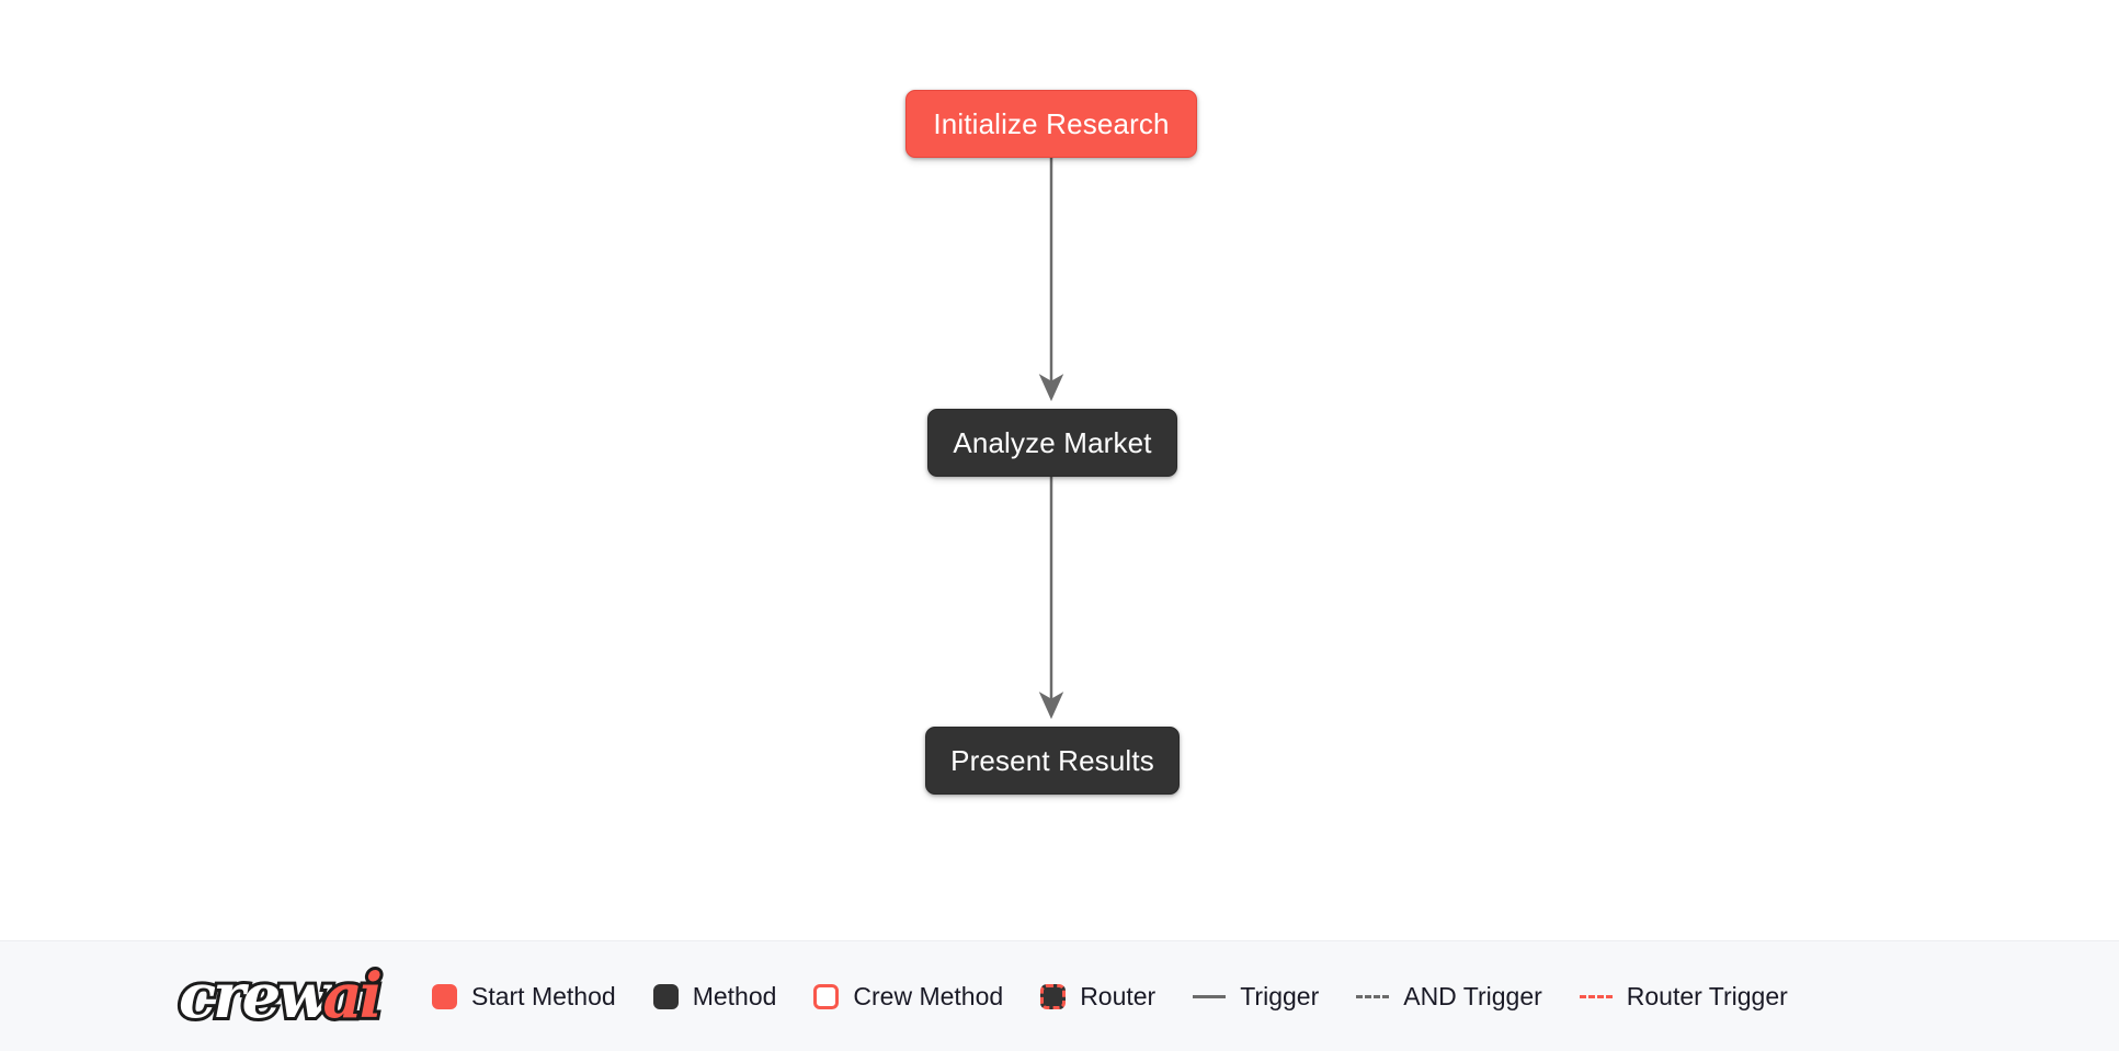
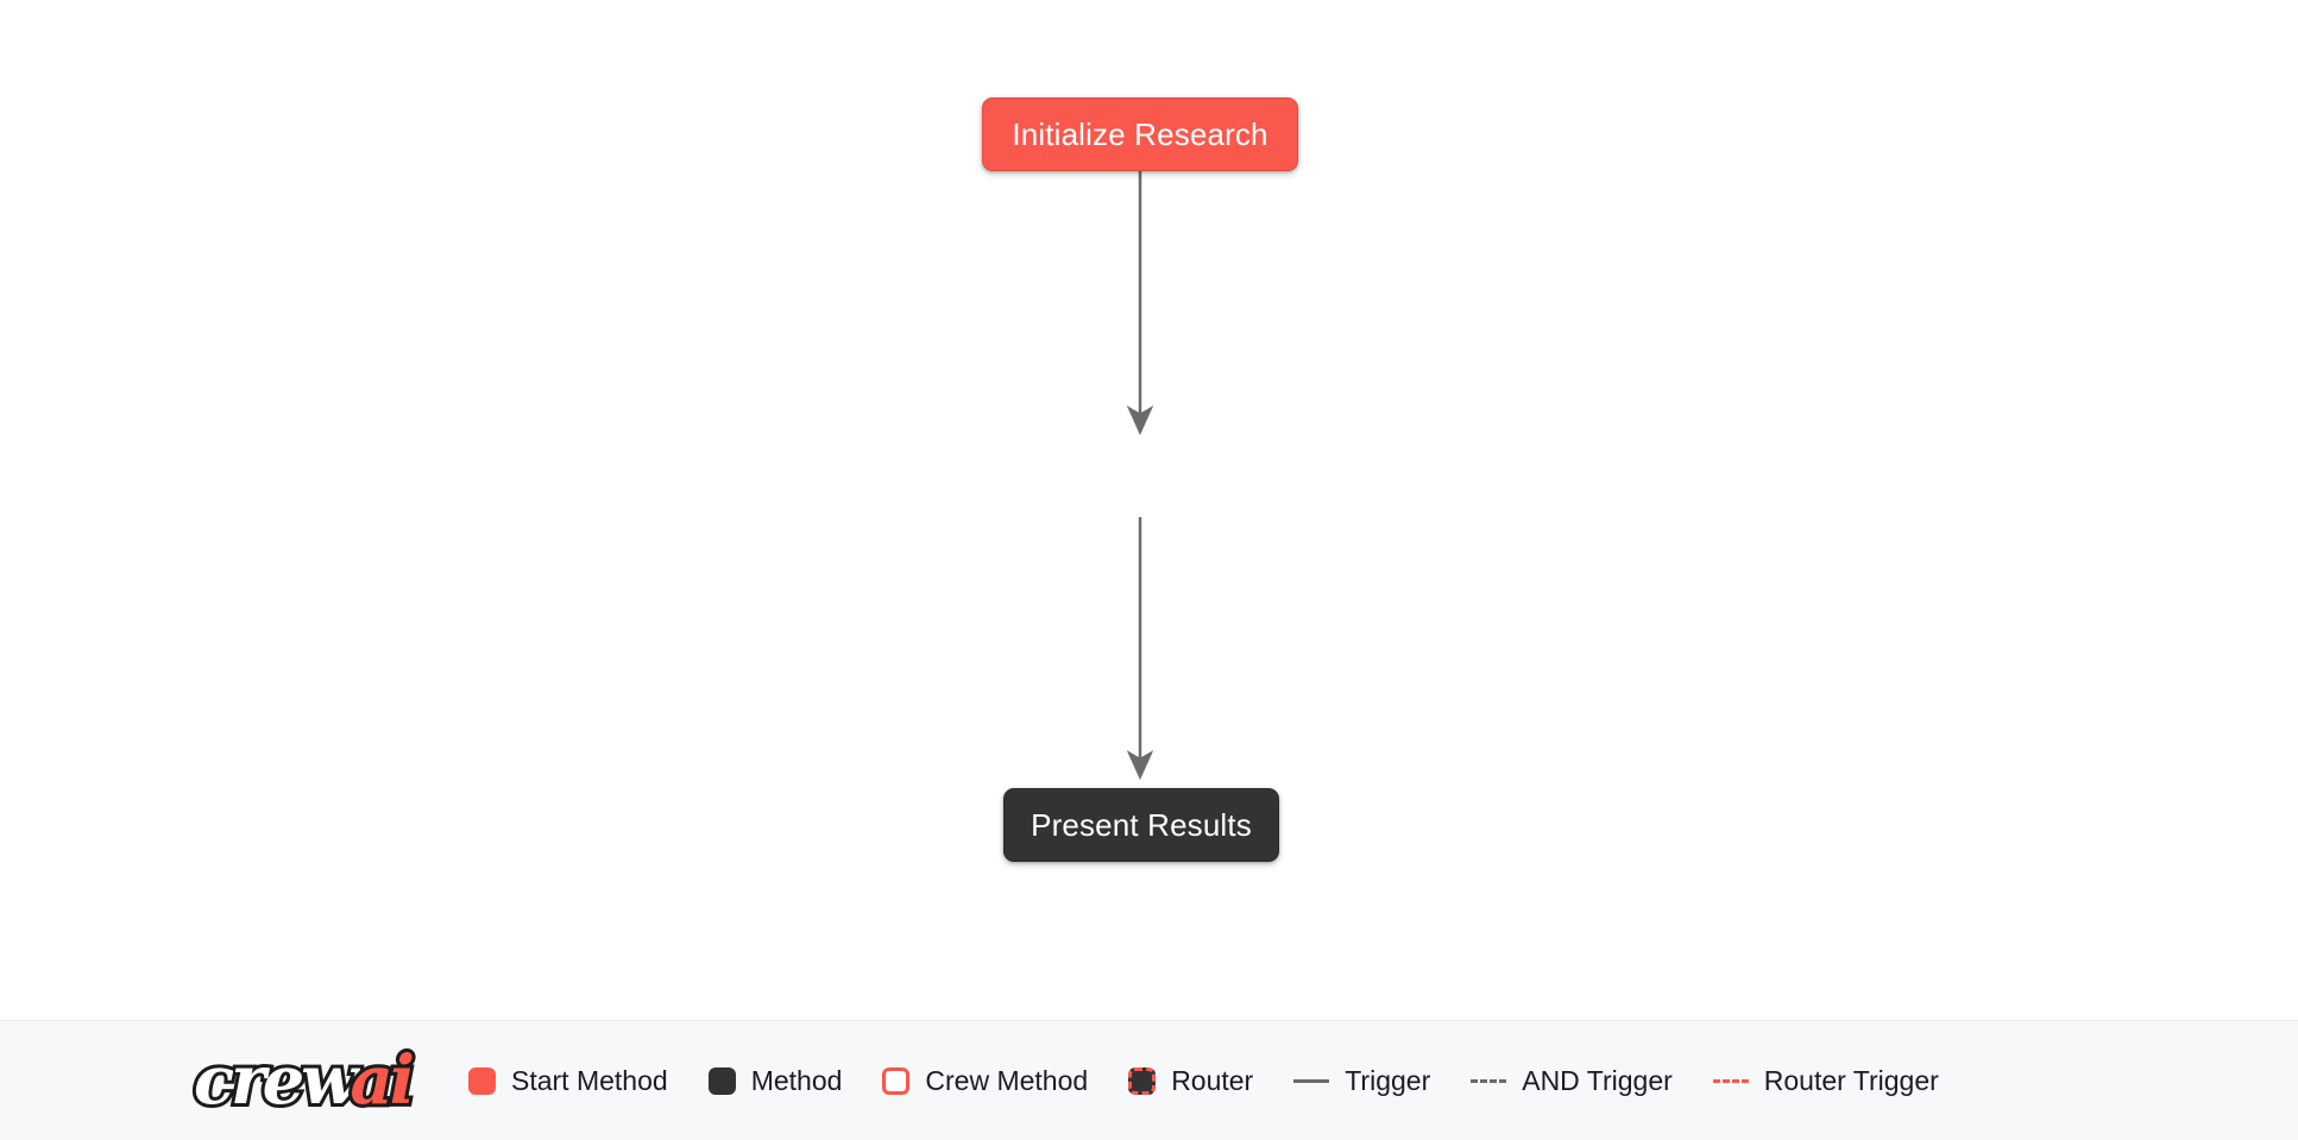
  Initialize Research
- Analyze Market
  Present Results
  crew
  ai
  Start Method
  Method
  Crew Method
  Router
  Trigger
  AND Trigger
  Router Trigger
